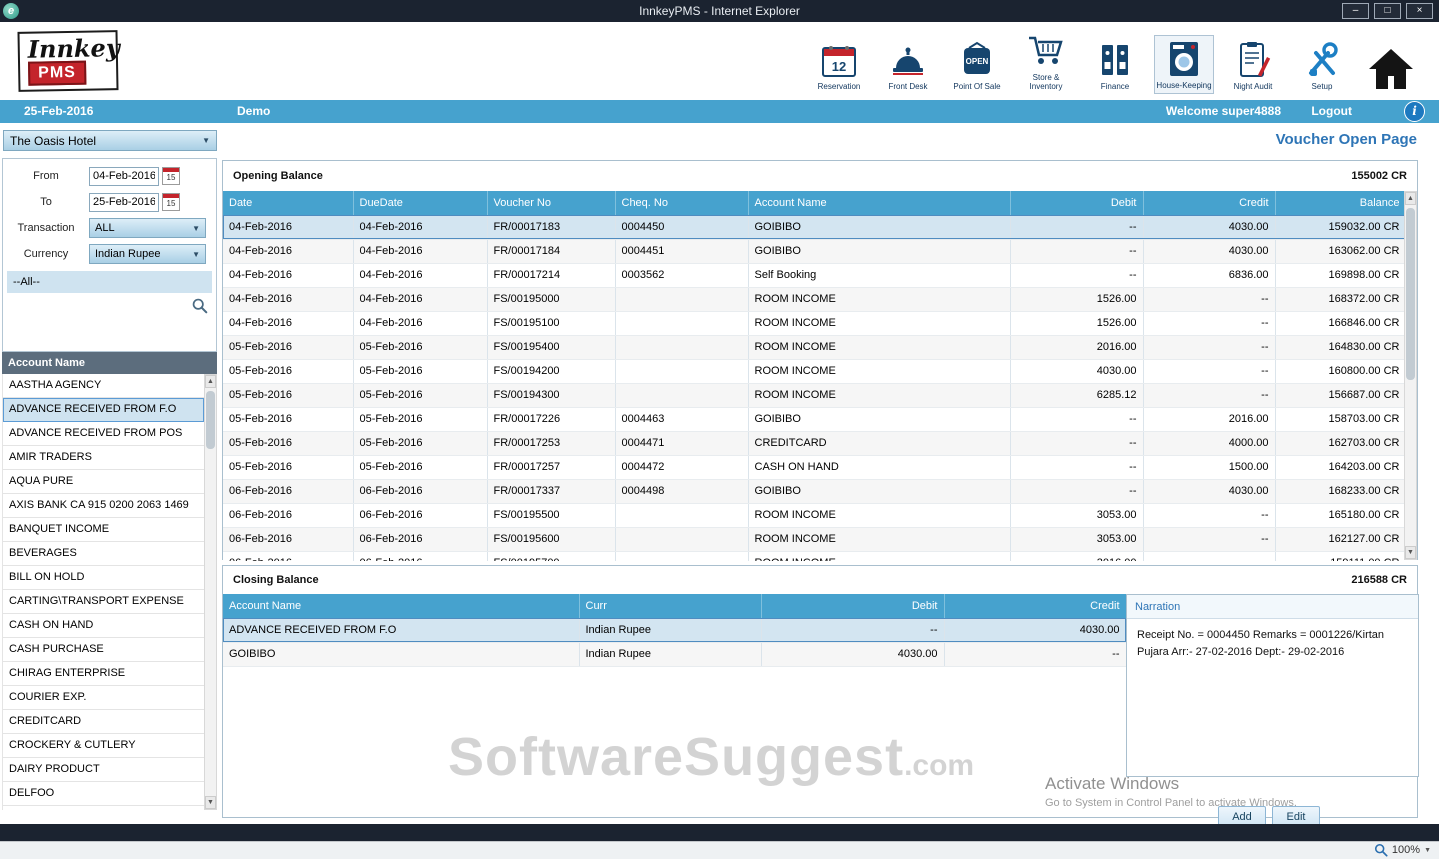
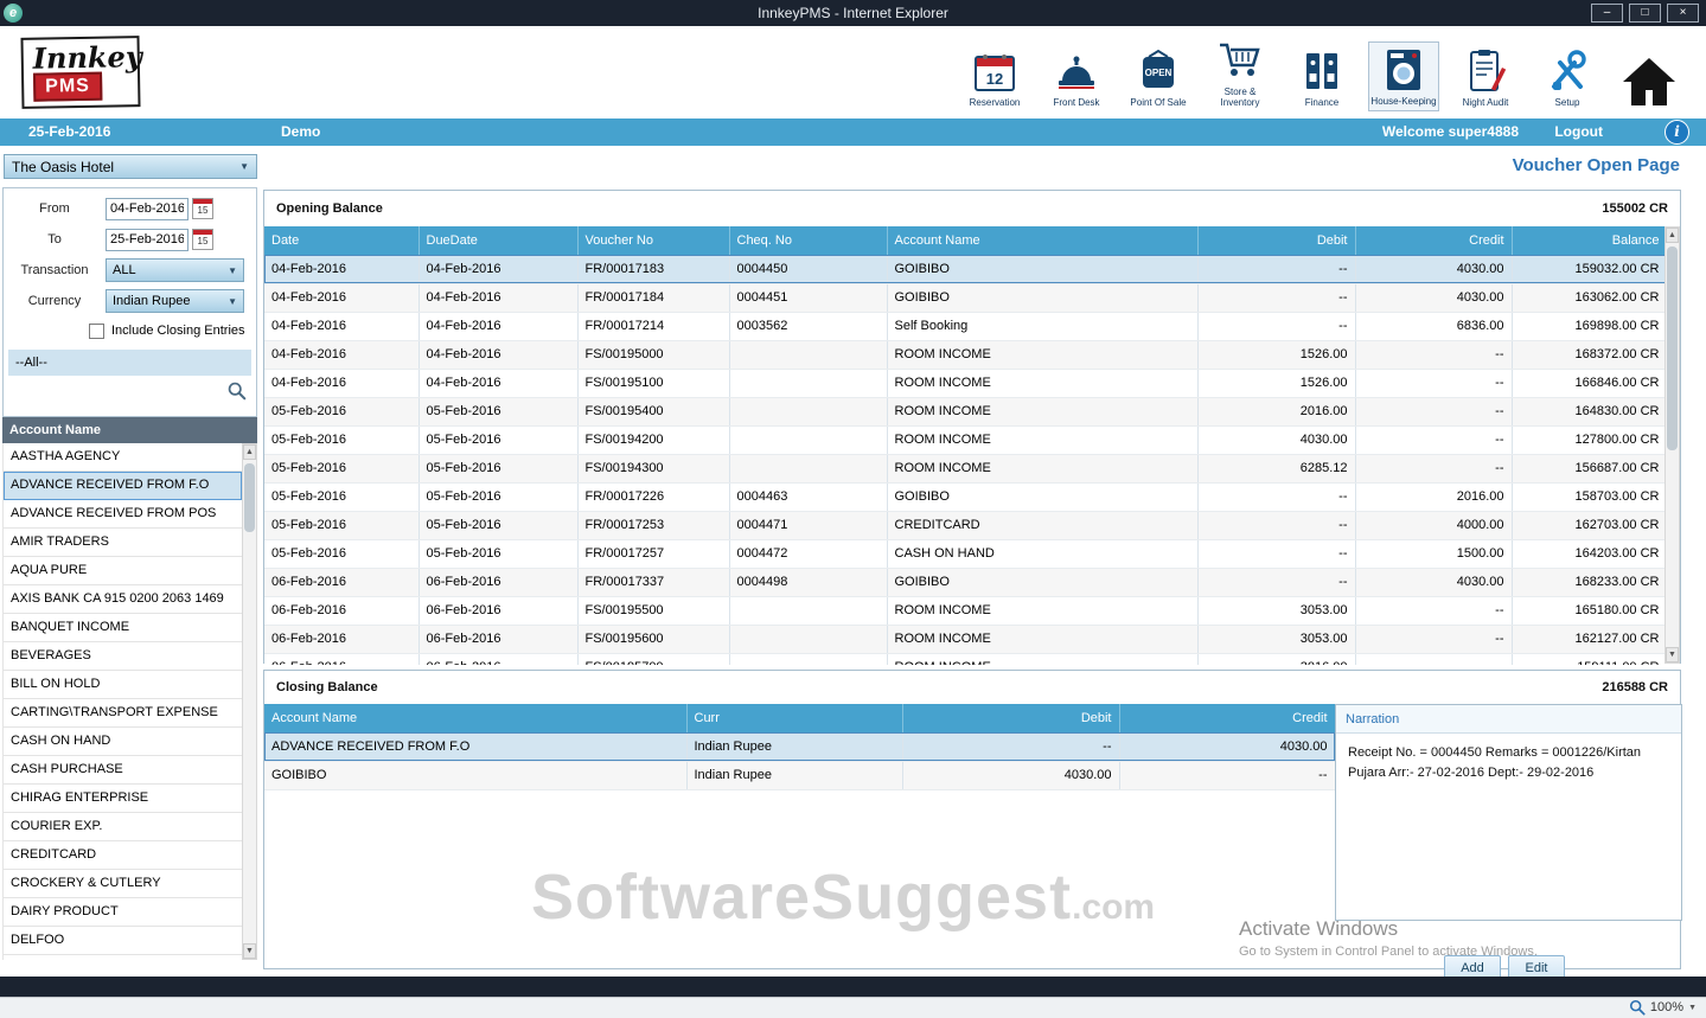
  e
  InnkeyPMS - Internet Explorer
  –
  □
  ×
  Innkey
  PMS
  12
  Reservation
  Front Desk
  OPEN
  Point Of Sale
  Store & Inventory
  Finance
  House-Keeping
  Night Audit
  Setup
  25-Feb-2016
  Demo
  Welcome super4888
  Logout
  i
  The Oasis Hotel
  ▼
  From
  04-Feb-2016
  15
  To
  25-Feb-2016
  15
  Transaction
  ALL
  ▼
  Currency
  Indian Rupee
  ▼
+ Include Closing Entries
  --All--
  Account Name
  AASTHA AGENCY
  ADVANCE RECEIVED FROM F.O
  ADVANCE RECEIVED FROM POS
  AMIR TRADERS
  AQUA PURE
  AXIS BANK CA 915 0200 2063 1469
  BANQUET INCOME
  BEVERAGES
  BILL ON HOLD
  CARTING\TRANSPORT EXPENSE
  CASH ON HAND
  CASH PURCHASE
  CHIRAG ENTERPRISE
  COURIER EXP.
  CREDITCARD
  CROCKERY & CUTLERY
  DAIRY PRODUCT
  DELFOO
  Voucher Open Page
  Opening Balance
  155002 CR
  Date	DueDate	Voucher No	Cheq. No	Account Name	Debit	Credit	Balance
  04-Feb-2016	04-Feb-2016	FR/00017183	0004450	GOIBIBO	--	4030.00	159032.00 CR
  04-Feb-2016	04-Feb-2016	FR/00017184	0004451	GOIBIBO	--	4030.00	163062.00 CR
  04-Feb-2016	04-Feb-2016	FR/00017214	0003562	Self Booking	--	6836.00	169898.00 CR
  04-Feb-2016	04-Feb-2016	FS/00195000		ROOM INCOME	1526.00	--	168372.00 CR
  04-Feb-2016	04-Feb-2016	FS/00195100		ROOM INCOME	1526.00	--	166846.00 CR
  05-Feb-2016	05-Feb-2016	FS/00195400		ROOM INCOME	2016.00	--	164830.00 CR
- 05-Feb-2016	05-Feb-2016	FS/00194200		ROOM INCOME	4030.00	--	160800.00 CR
+ 05-Feb-2016	05-Feb-2016	FS/00194200		ROOM INCOME	4030.00	--	127800.00 CR
  05-Feb-2016	05-Feb-2016	FS/00194300		ROOM INCOME	6285.12	--	156687.00 CR
  05-Feb-2016	05-Feb-2016	FR/00017226	0004463	GOIBIBO	--	2016.00	158703.00 CR
  05-Feb-2016	05-Feb-2016	FR/00017253	0004471	CREDITCARD	--	4000.00	162703.00 CR
  05-Feb-2016	05-Feb-2016	FR/00017257	0004472	CASH ON HAND	--	1500.00	164203.00 CR
  06-Feb-2016	06-Feb-2016	FR/00017337	0004498	GOIBIBO	--	4030.00	168233.00 CR
  06-Feb-2016	06-Feb-2016	FS/00195500		ROOM INCOME	3053.00	--	165180.00 CR
  06-Feb-2016	06-Feb-2016	FS/00195600		ROOM INCOME	3053.00	--	162127.00 CR
  Closing Balance
  216588 CR
  Account Name	Curr	Debit	Credit
  ADVANCE RECEIVED FROM F.O	Indian Rupee	--	4030.00
  GOIBIBO	Indian Rupee	4030.00	--
  Narration
  Receipt No. = 0004450 Remarks = 0001226/Kirtan Pujara Arr:- 27-02-2016 Dept:- 29-02-2016
  Add
  Edit
  SoftwareSuggest.com
  Activate Windows
  Go to System in Control Panel to activate Windows.
  100%
